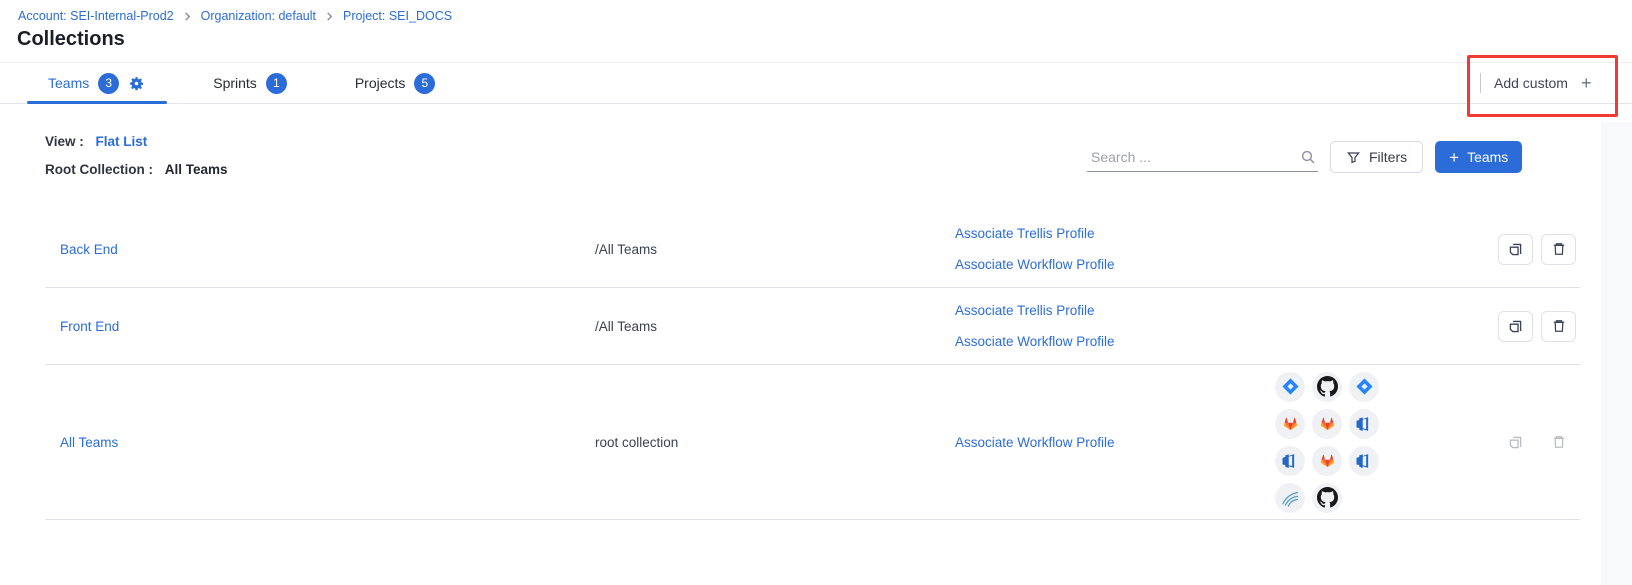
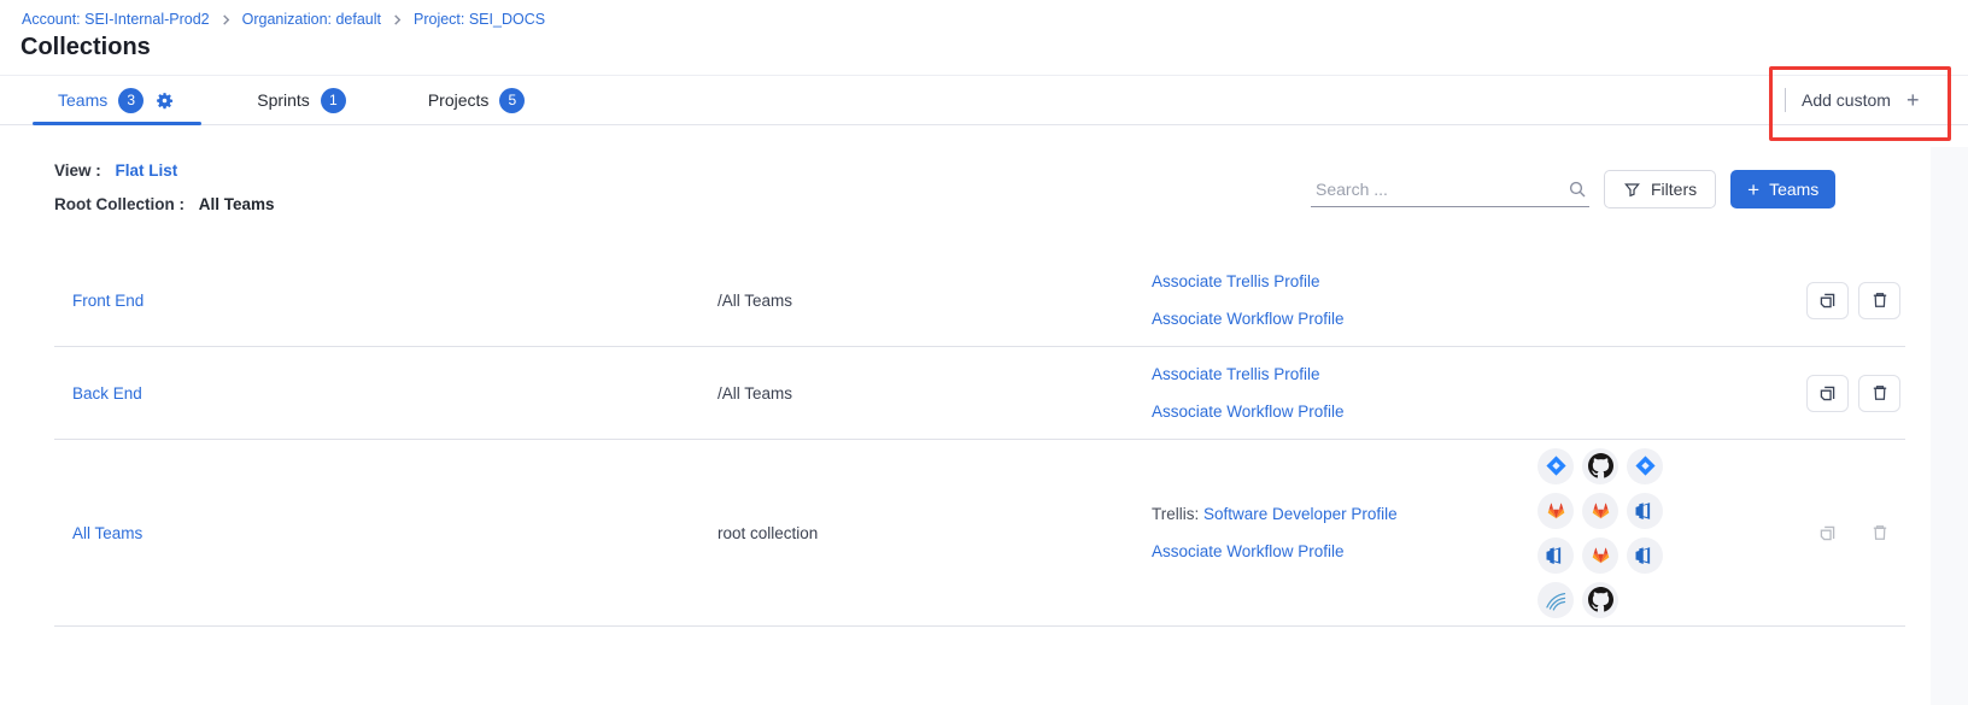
  Account: SEI-Internal-Prod2
  Organization: default
  Project: SEI_DOCS
  Collections
  Teams
  3
  Sprints
  1
  Projects
  5
  Add custom
  +
  View : Flat List
  Root Collection : All Teams
  Search ...
  Filters
  +
  Teams
- Back End
+ Front End
  /All Teams
  Associate Trellis Profile
  Associate Workflow Profile
- Front End
+ Back End
  /All Teams
  Associate Trellis Profile
  Associate Workflow Profile
  All Teams
  root collection
+ Trellis: Software Developer Profile
  Associate Workflow Profile
